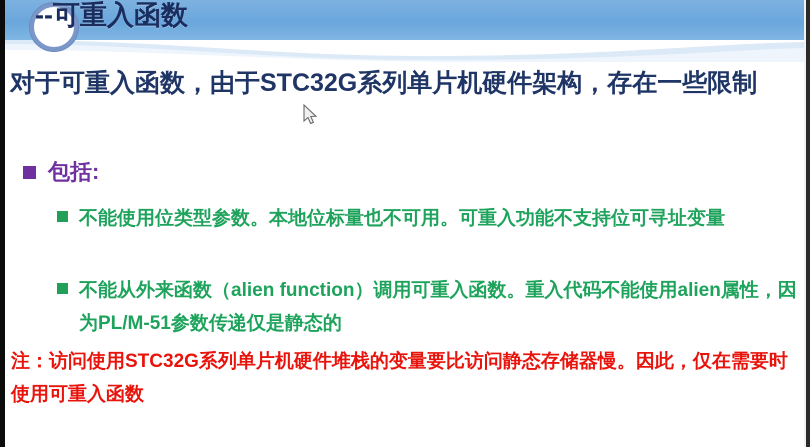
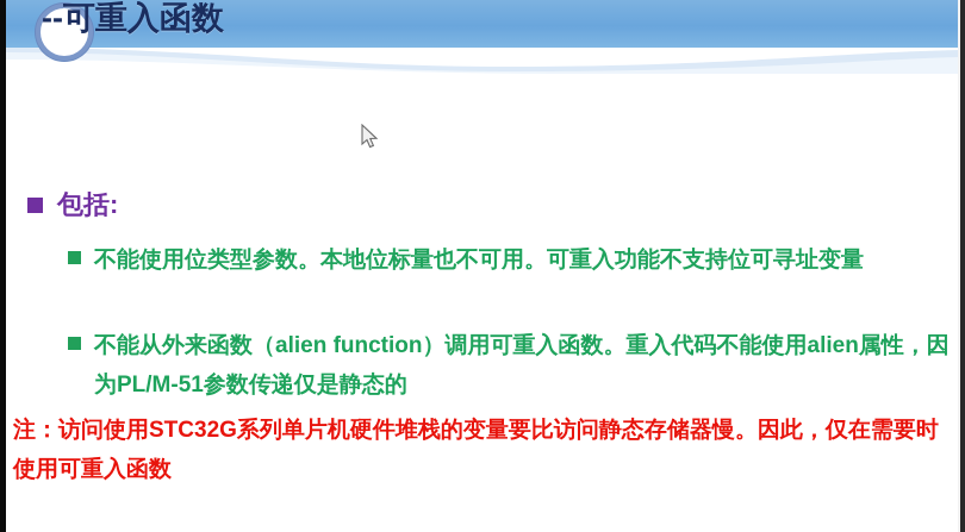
  --可重入函数
- 对于可重入函数，由于STC32G系列单片机硬件架构，存在一些限制
  包括:
  不能使用位类型参数。本地位标量也不可用。可重入功能不支持位可寻址变量
  不能从外来函数（alien function）调用可重入函数。重入代码不能使用alien属性，因为PL/M-51参数传递仅是静态的
  注：访问使用STC32G系列单片机硬件堆栈的变量要比访问静态存储器慢。因此，仅在需要时使用可重入函数
